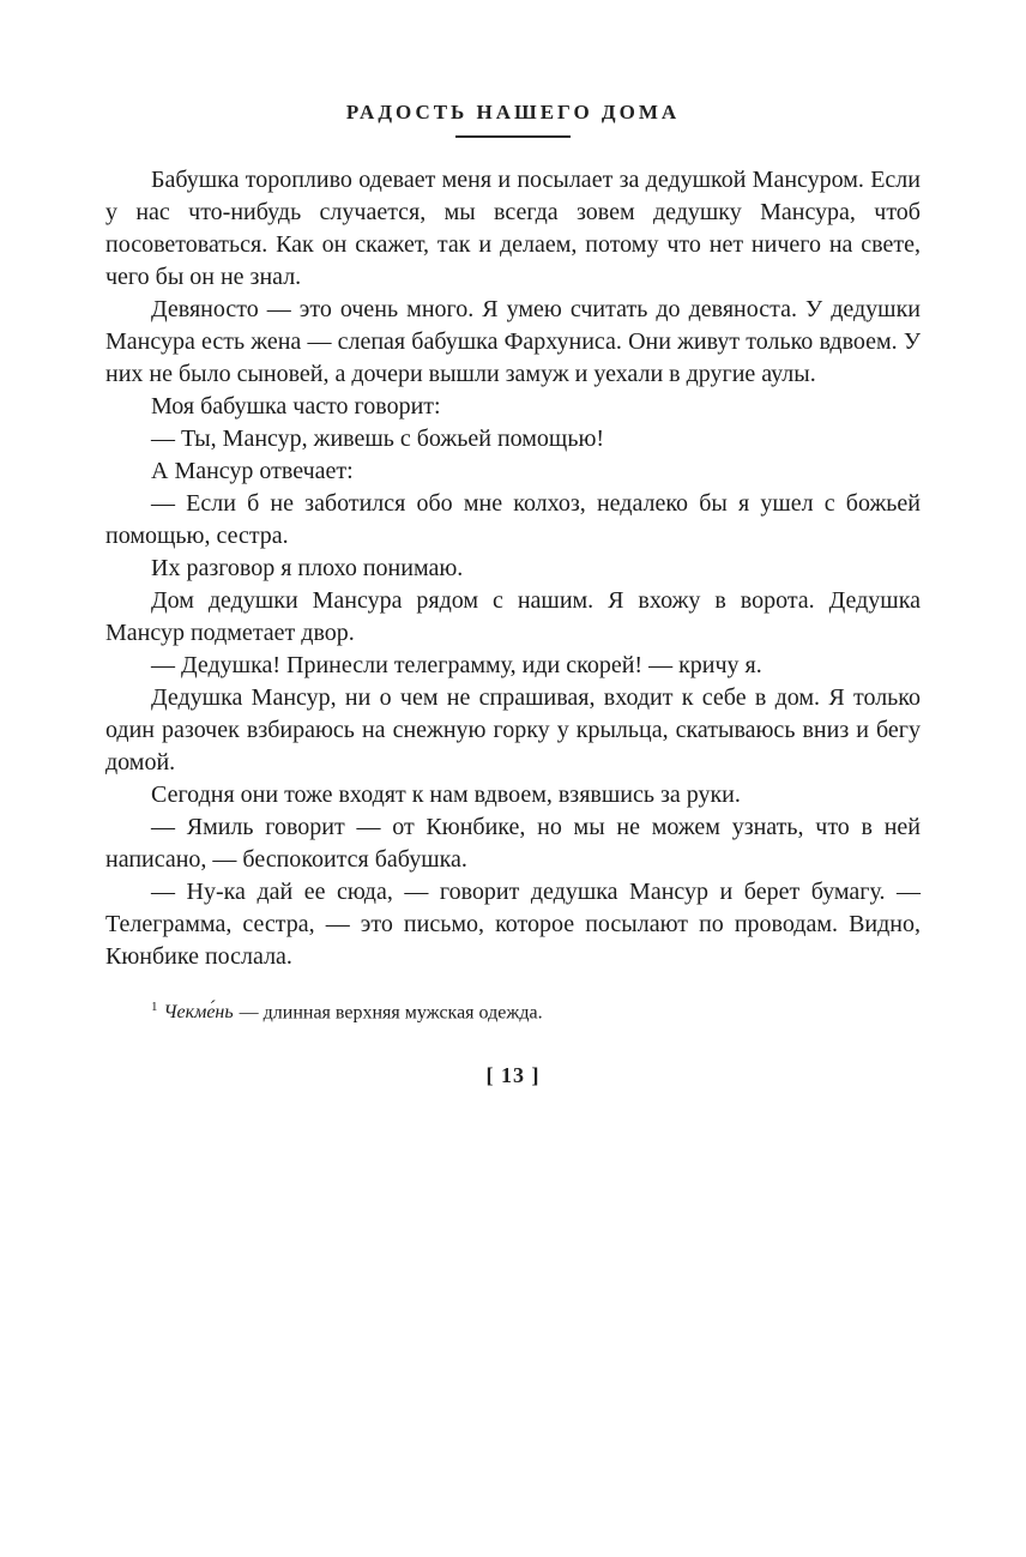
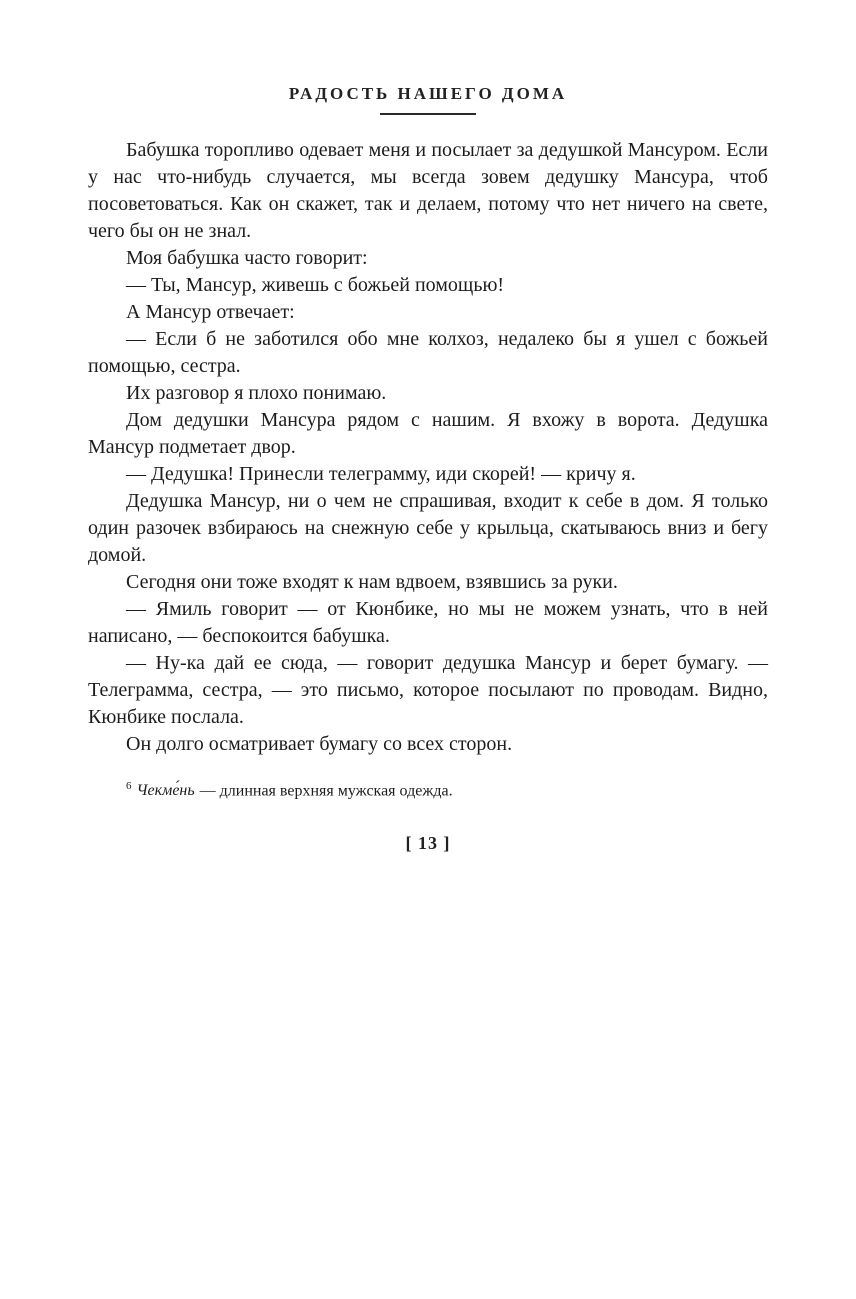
  РАДОСТЬ НАШЕГО ДОМА
  Бабушка торопливо одевает меня и посылает за дедушкой Мансуром. Если у нас что-нибудь случается, мы всегда зовем дедушку Мансура, чтоб посоветоваться. Как он скажет, так и делаем, потому что нет ничего на свете, чего бы он не знал.
- Девяносто — это очень много. Я умею считать до девяноста. У дедушки Мансура есть жена — слепая бабушка Фархуниса. Они живут только вдвоем. У них не было сыновей, а дочери вышли замуж и уехали в другие аулы.
  Моя бабушка часто говорит:
  — Ты, Мансур, живешь с божьей помощью!
  А Мансур отвечает:
  — Если б не заботился обо мне колхоз, недалеко бы я ушел с божьей помощью, сестра.
  Их разговор я плохо понимаю.
  Дом дедушки Мансура рядом с нашим. Я вхожу в ворота. Дедушка Мансур подметает двор.
  — Дедушка! Принесли телеграмму, иди скорей! — кричу я.
- Дедушка Мансур, ни о чем не спрашивая, входит к себе в дом. Я только один разочек взбираюсь на снежную горку у крыльца, скатываюсь вниз и бегу домой.
+ Дедушка Мансур, ни о чем не спрашивая, входит к себе в дом. Я только один разочек взбираюсь на снежную себе у крыльца, скатываюсь вниз и бегу домой.
  Сегодня они тоже входят к нам вдвоем, взявшись за руки.
  — Ямиль говорит — от Кюнбике, но мы не можем узнать, что в ней написано, — беспокоится бабушка.
  — Ну-ка дай ее сюда, — говорит дедушка Мансур и берет бумагу. — Телеграмма, сестра, — это письмо, которое посылают по проводам. Видно, Кюнбике послала.
+ Он долго осматривает бумагу со всех сторон.
- 1 Чекме́нь — длинная верхняя мужская одежда.
+ 6 Чекме́нь — длинная верхняя мужская одежда.
  [ 13 ]
